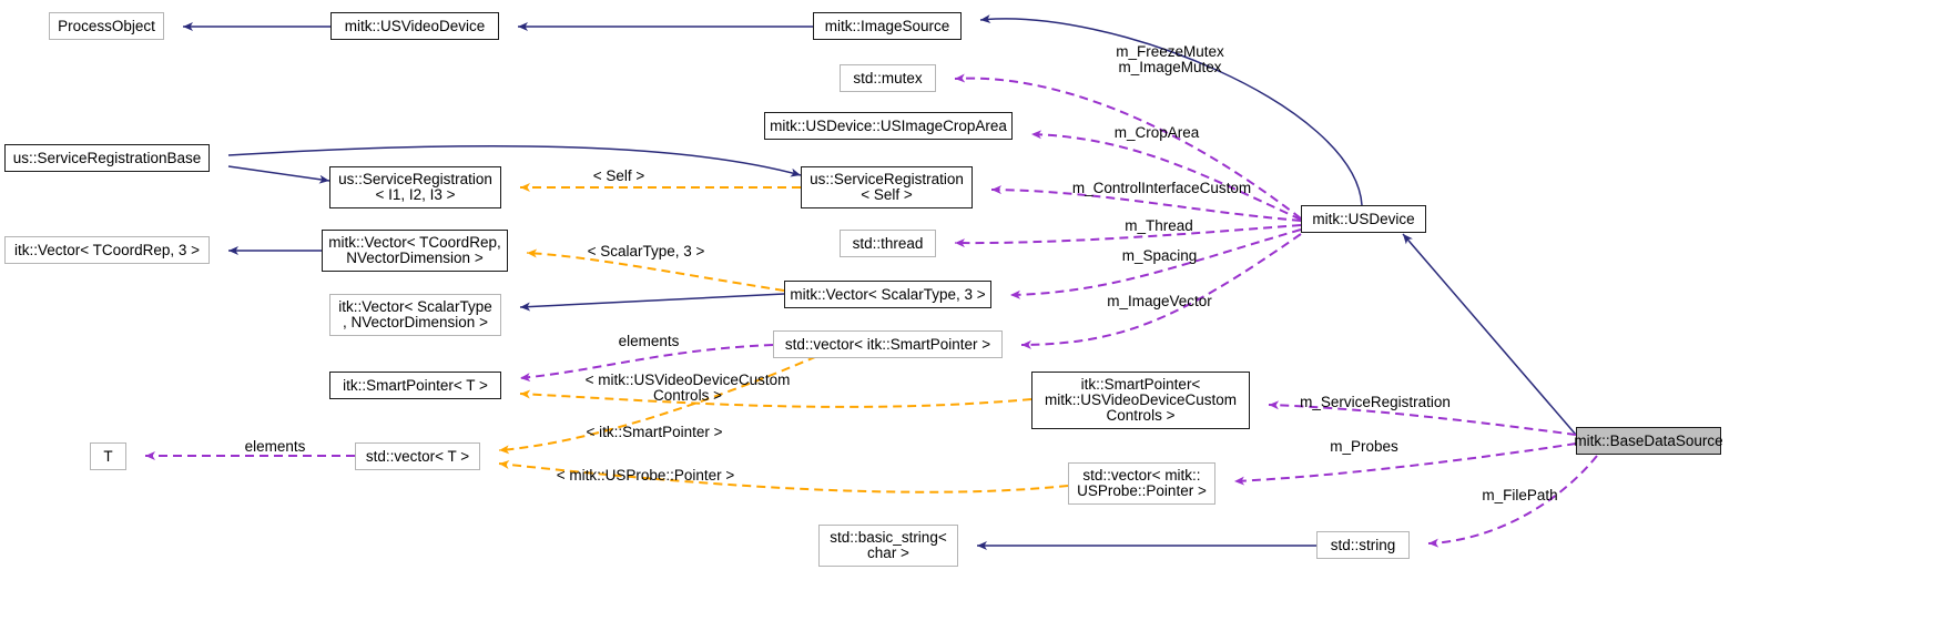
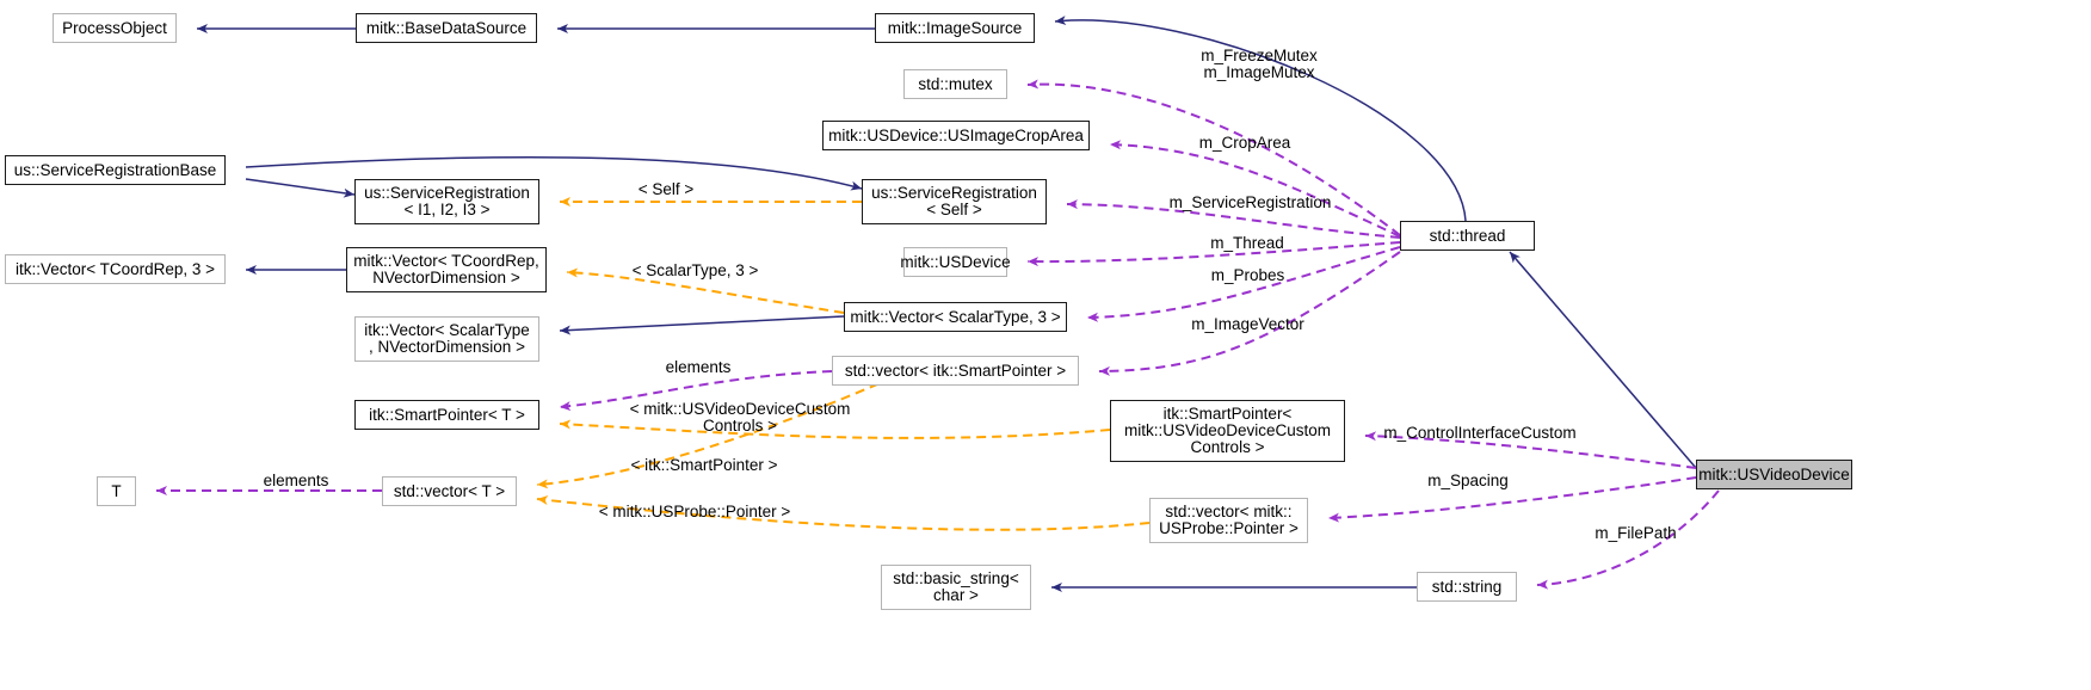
  ProcessObject
- mitk::USVideoDevice
+ mitk::BaseDataSource
  mitk::ImageSource
  std::mutex
  mitk::USDevice::USImageCropArea
  us::ServiceRegistrationBase
  us::ServiceRegistration
  < I1, I2, I3 >
  us::ServiceRegistration
  < Self >
  itk::Vector< TCoordRep, 3 >
  mitk::Vector< TCoordRep,
  NVectorDimension >
- std::thread
+ mitk::USDevice
  itk::Vector< ScalarType
  , NVectorDimension >
  mitk::Vector< ScalarType, 3 >
- mitk::USDevice
+ std::thread
  std::vector< itk::SmartPointer >
  itk::SmartPointer< T >
  itk::SmartPointer<
  mitk::USVideoDeviceCustom
  Controls >
  T
  std::vector< T >
  std::vector< mitk::
  USProbe::Pointer >
- mitk::BaseDataSource
+ mitk::USVideoDevice
  std::basic_string<
  char >
  std::string
  m_FreezeMutex
  m_ImageMutex
  m_CropArea
  < Self >
- m_ControlInterfaceCustom
+ m_ServiceRegistration
  m_Thread
  < ScalarType, 3 >
- m_Spacing
+ m_Probes
  m_ImageVector
  elements
  < mitk::USVideoDeviceCustom
  Controls >
- m_ServiceRegistration
+ m_ControlInterfaceCustom
  < itk::SmartPointer >
- m_Probes
+ m_Spacing
  elements
  < mitk::USProbe::Pointer >
  m_FilePath
